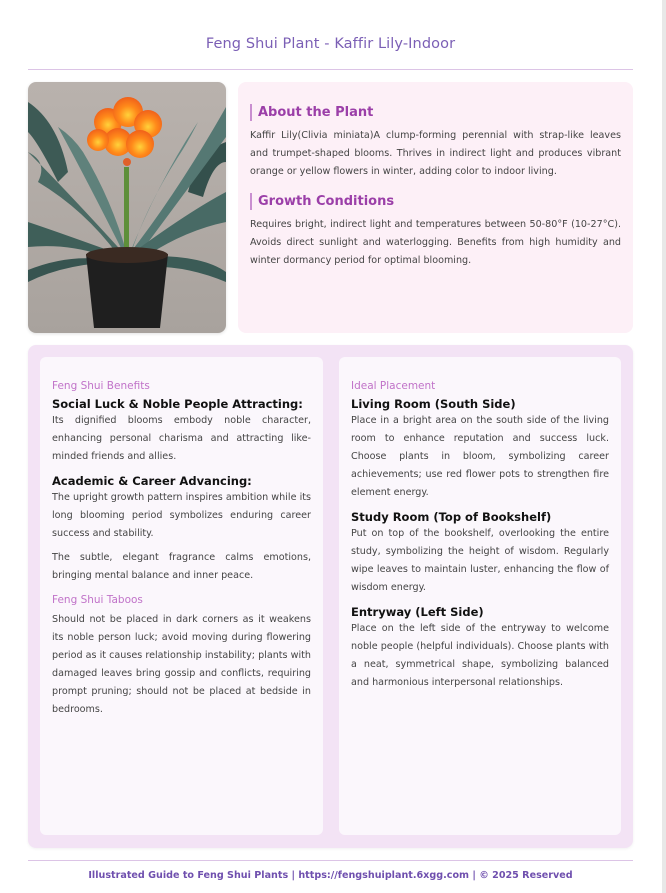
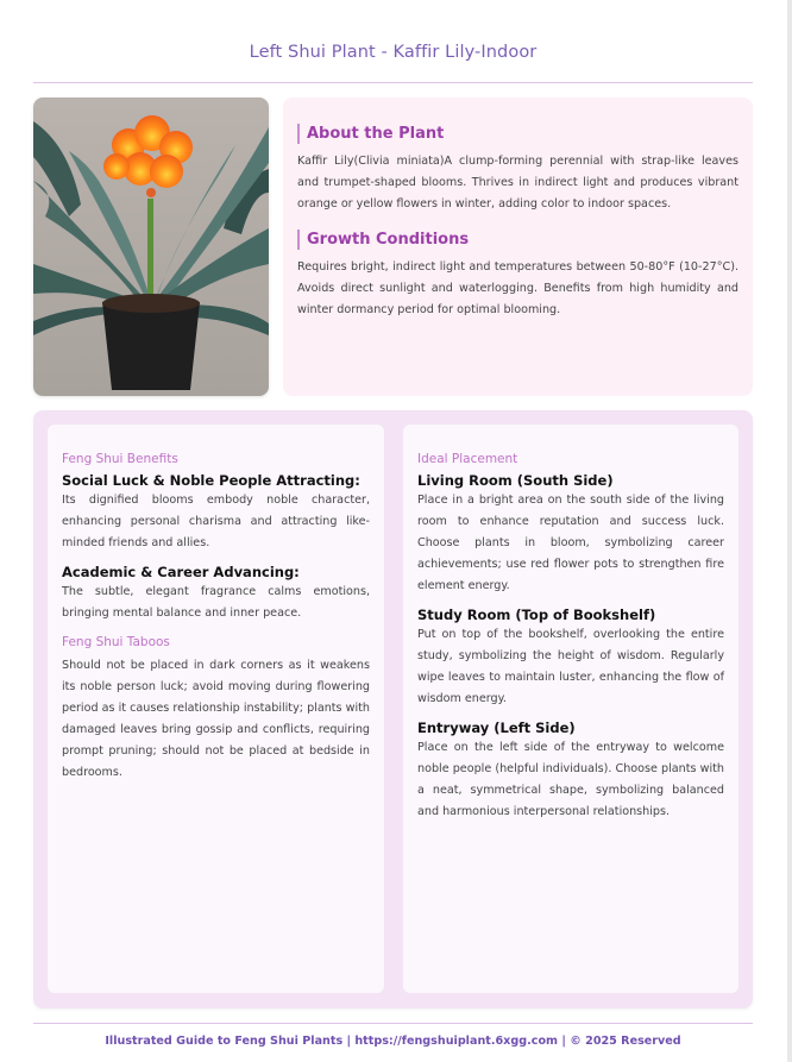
- Feng Shui Plant - Kaffir Lily-Indoor
+ Left Shui Plant - Kaffir Lily-Indoor
  About the Plant
- Kaffir Lily(Clivia miniata)A clump-forming perennial with strap-like leaves and trumpet-shaped blooms. Thrives in indirect light and produces vibrant orange or yellow flowers in winter, adding color to indoor living.
+ Kaffir Lily(Clivia miniata)A clump-forming perennial with strap-like leaves and trumpet-shaped blooms. Thrives in indirect light and produces vibrant orange or yellow flowers in winter, adding color to indoor spaces.
  Growth Conditions
  Requires bright, indirect light and temperatures between 50-80°F (10-27°C). Avoids direct sunlight and waterlogging. Benefits from high humidity and winter dormancy period for optimal blooming.
  Feng Shui Benefits
  Social Luck & Noble People Attracting:
  Its dignified blooms embody noble character, enhancing personal charisma and attracting like-minded friends and allies.
  Academic & Career Advancing:
- The upright growth pattern inspires ambition while its long blooming period symbolizes enduring career success and stability.
  The subtle, elegant fragrance calms emotions, bringing mental balance and inner peace.
  Feng Shui Taboos
  Should not be placed in dark corners as it weakens its noble person luck; avoid moving during flowering period as it causes relationship instability; plants with damaged leaves bring gossip and conflicts, requiring prompt pruning; should not be placed at bedside in bedrooms.
  Ideal Placement
  Living Room (South Side)
  Place in a bright area on the south side of the living room to enhance reputation and success luck. Choose plants in bloom, symbolizing career achievements; use red flower pots to strengthen fire element energy.
  Study Room (Top of Bookshelf)
  Put on top of the bookshelf, overlooking the entire study, symbolizing the height of wisdom. Regularly wipe leaves to maintain luster, enhancing the flow of wisdom energy.
  Entryway (Left Side)
  Place on the left side of the entryway to welcome noble people (helpful individuals). Choose plants with a neat, symmetrical shape, symbolizing balanced and harmonious interpersonal relationships.
  Illustrated Guide to Feng Shui Plants | https://fengshuiplant.6xgg.com | © 2025 Reserved
